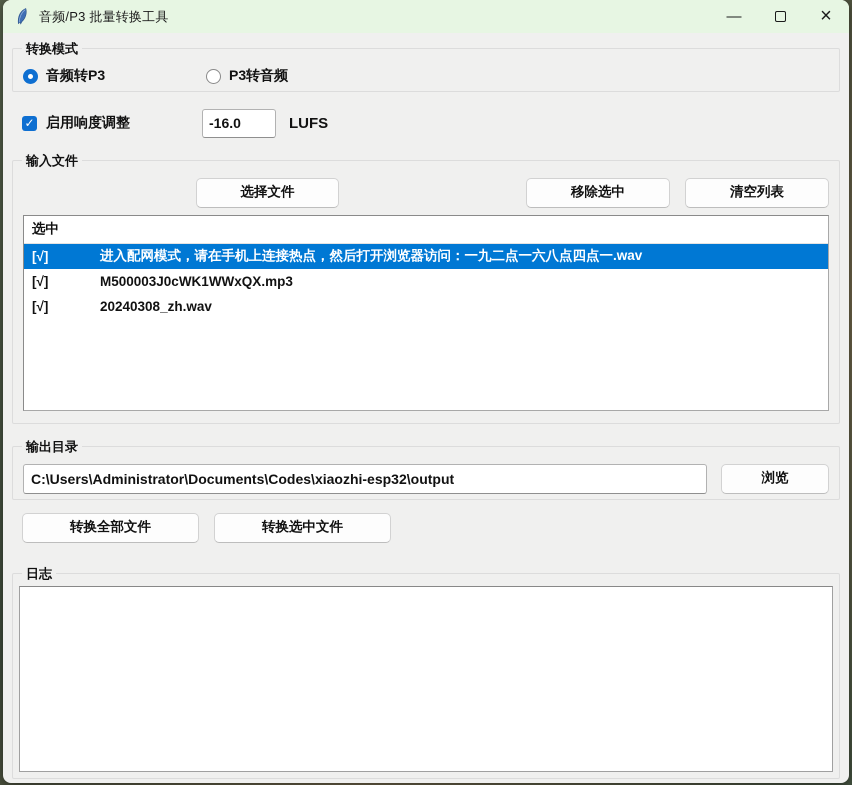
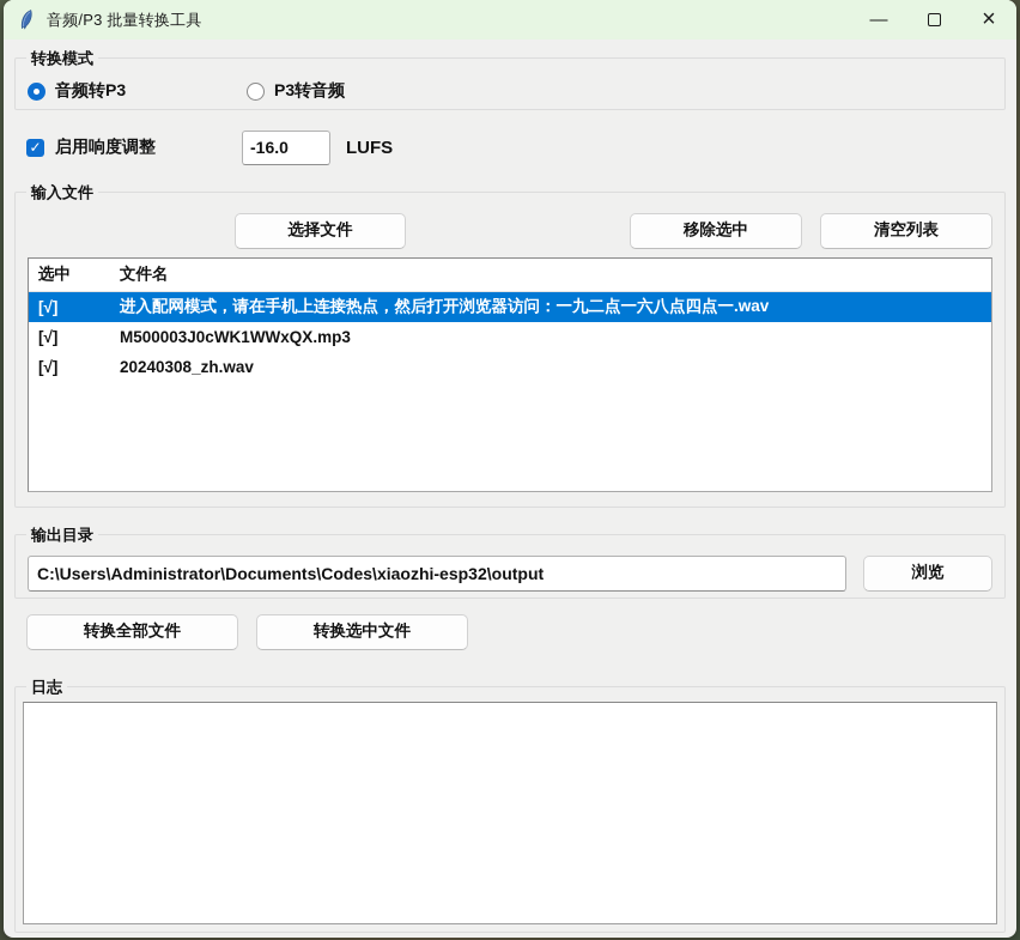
  音频/P3 批量转换工具
  —
  ×
  转换模式
  音频转P3
  P3转音频
  ✓
  启用响度调整
  -16.0
  LUFS
  输入文件
  选择文件
  移除选中
  清空列表
  选中
+ 文件名
  [√]
  进入配网模式，请在手机上连接热点，然后打开浏览器访问：一九二点一六八点四点一.wav
  [√]
  M500003J0cWK1WWxQX.mp3
  [√]
  20240308_zh.wav
  输出目录
  C:\Users\Administrator\Documents\Codes\xiaozhi-esp32\output
  浏览
  转换全部文件
  转换选中文件
  日志
